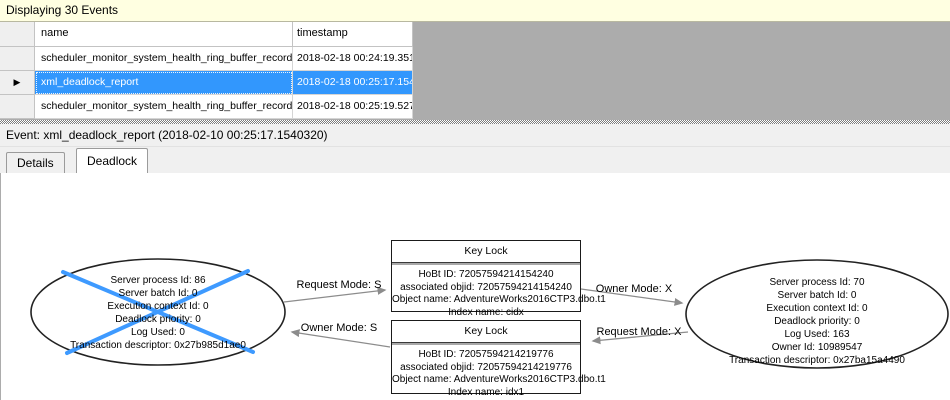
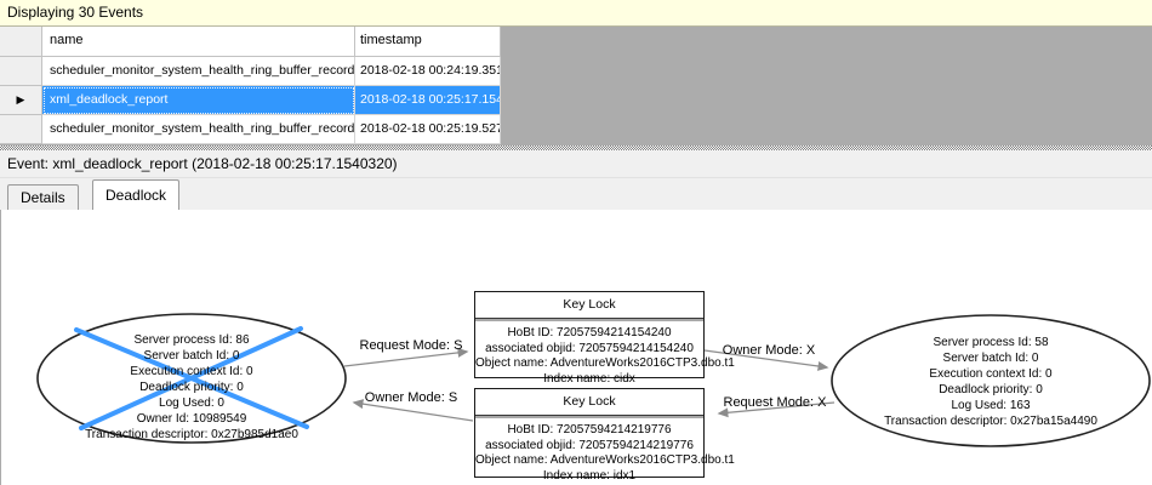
  Displaying 30 Events
  name
  timestamp
  scheduler_monitor_system_health_ring_buffer_record
  2018-02-18 00:24:19.35
  ▶
  xml_deadlock_report
  2018-02-18 00:25:17.15
  scheduler_monitor_system_health_ring_buffer_record
  2018-02-18 00:25:19.52
- Event: xml_deadlock_report (2018-02-10 00:25:17.1540320)
+ Event: xml_deadlock_report (2018-02-18 00:25:17.1540320)
  Details
  Deadlock
  Server process Id: 86
  Server batch Id: 0
  Execution context Id: 0
  Deadlock priority: 0
  Log Used: 0
+ Owner Id: 10989549
  Transaction descriptor: 0x27b985d1ae0
- Server process Id: 70
+ Server process Id: 58
  Server batch Id: 0
  Execution context Id: 0
  Deadlock priority: 0
  Log Used: 163
- Owner Id: 10989547
  Transaction descriptor: 0x27ba15a4490
  Key Lock
  HoBt ID: 72057594214154240
  associated objid: 72057594214154240
  Object name: AdventureWorks2016CTP3.dbo.t1
  Index name: cidx
  Key Lock
  HoBt ID: 72057594214219776
  associated objid: 72057594214219776
  Object name: AdventureWorks2016CTP3.dbo.t1
  Index name: idx1
  Request Mode: S
  Owner Mode: S
  Owner Mode: X
  Request Mode: X
